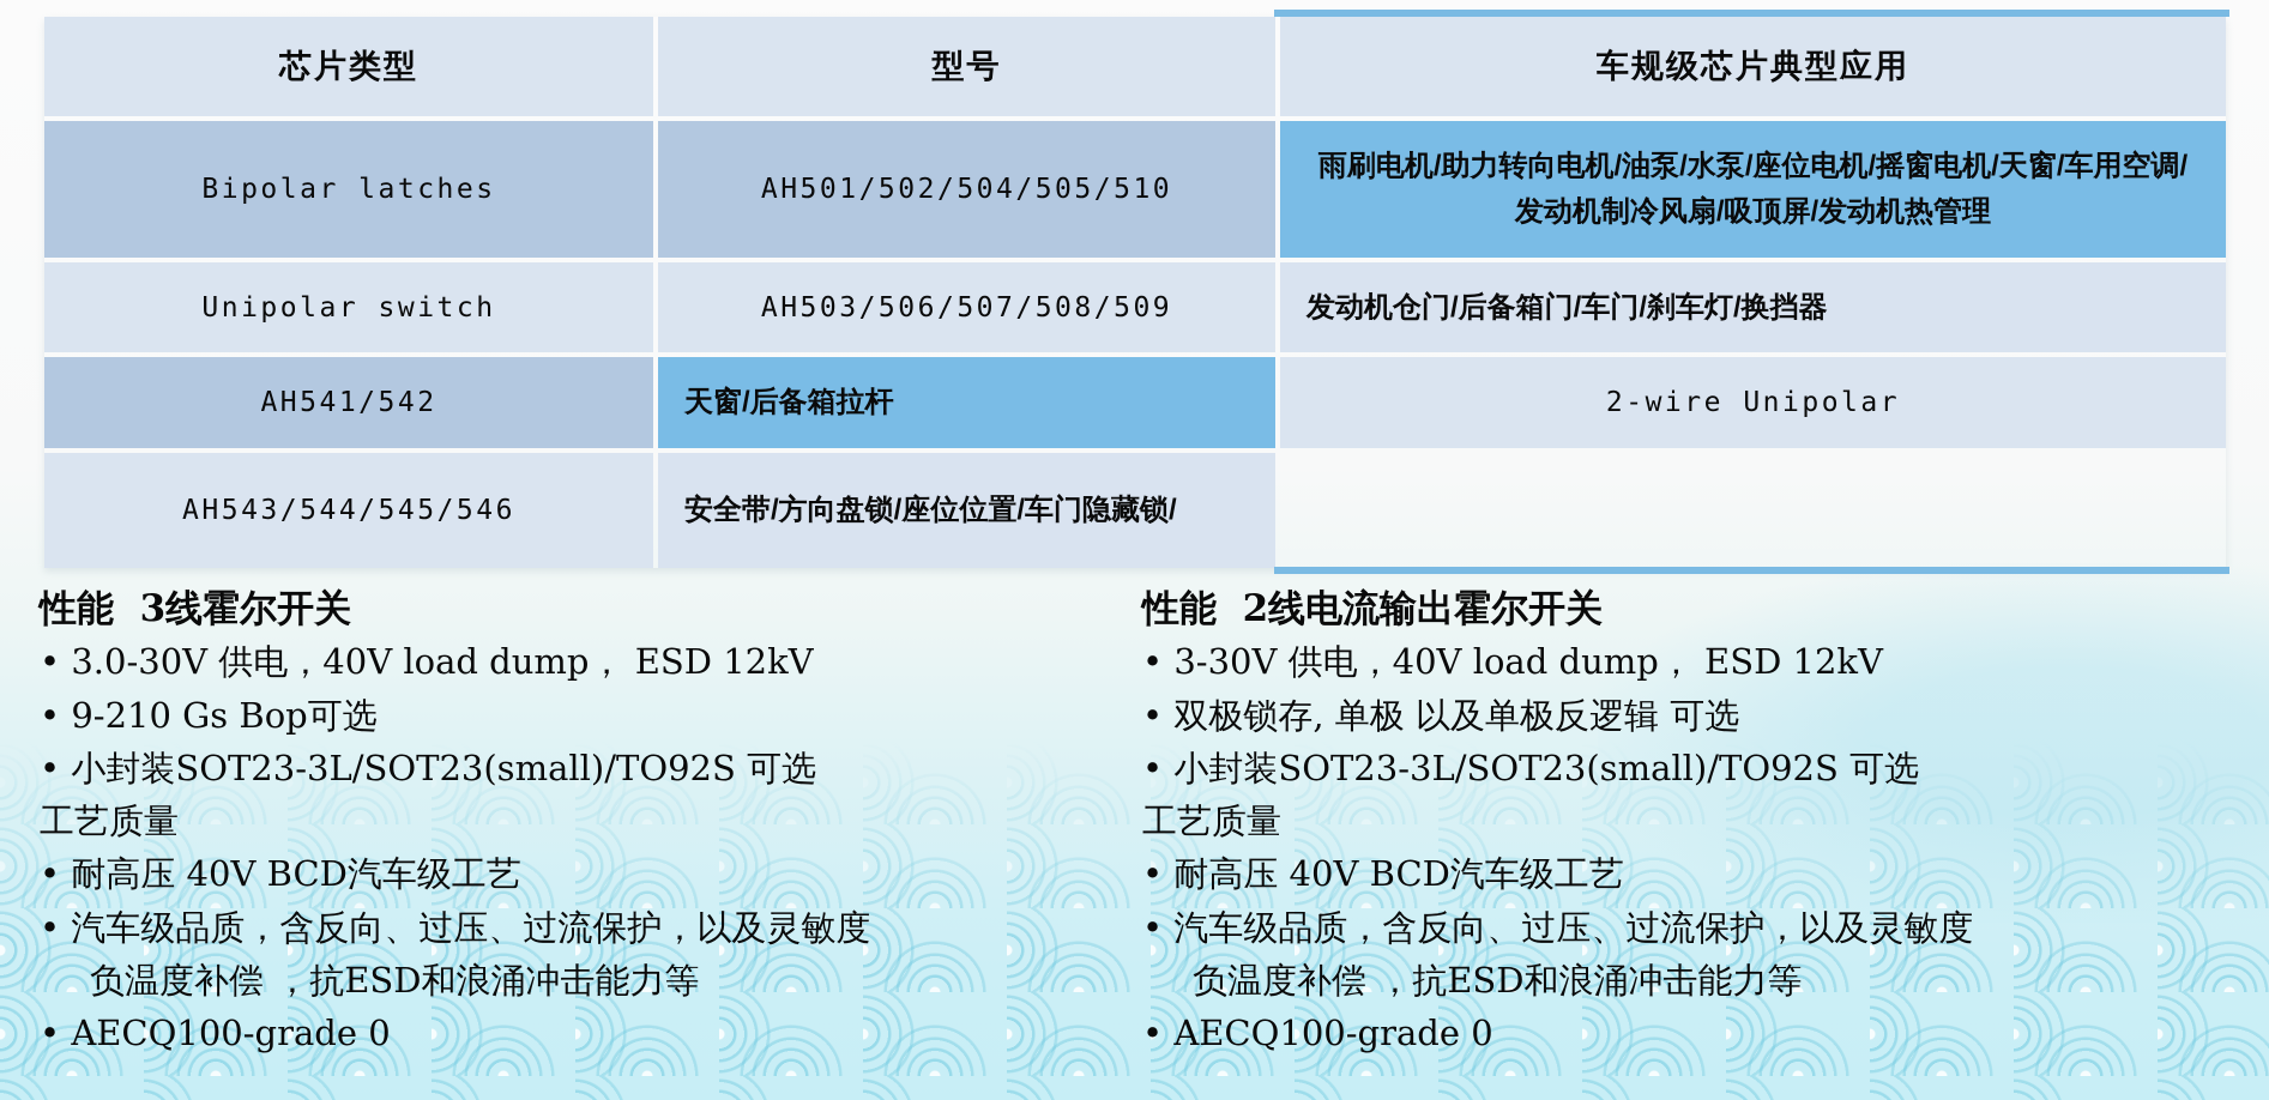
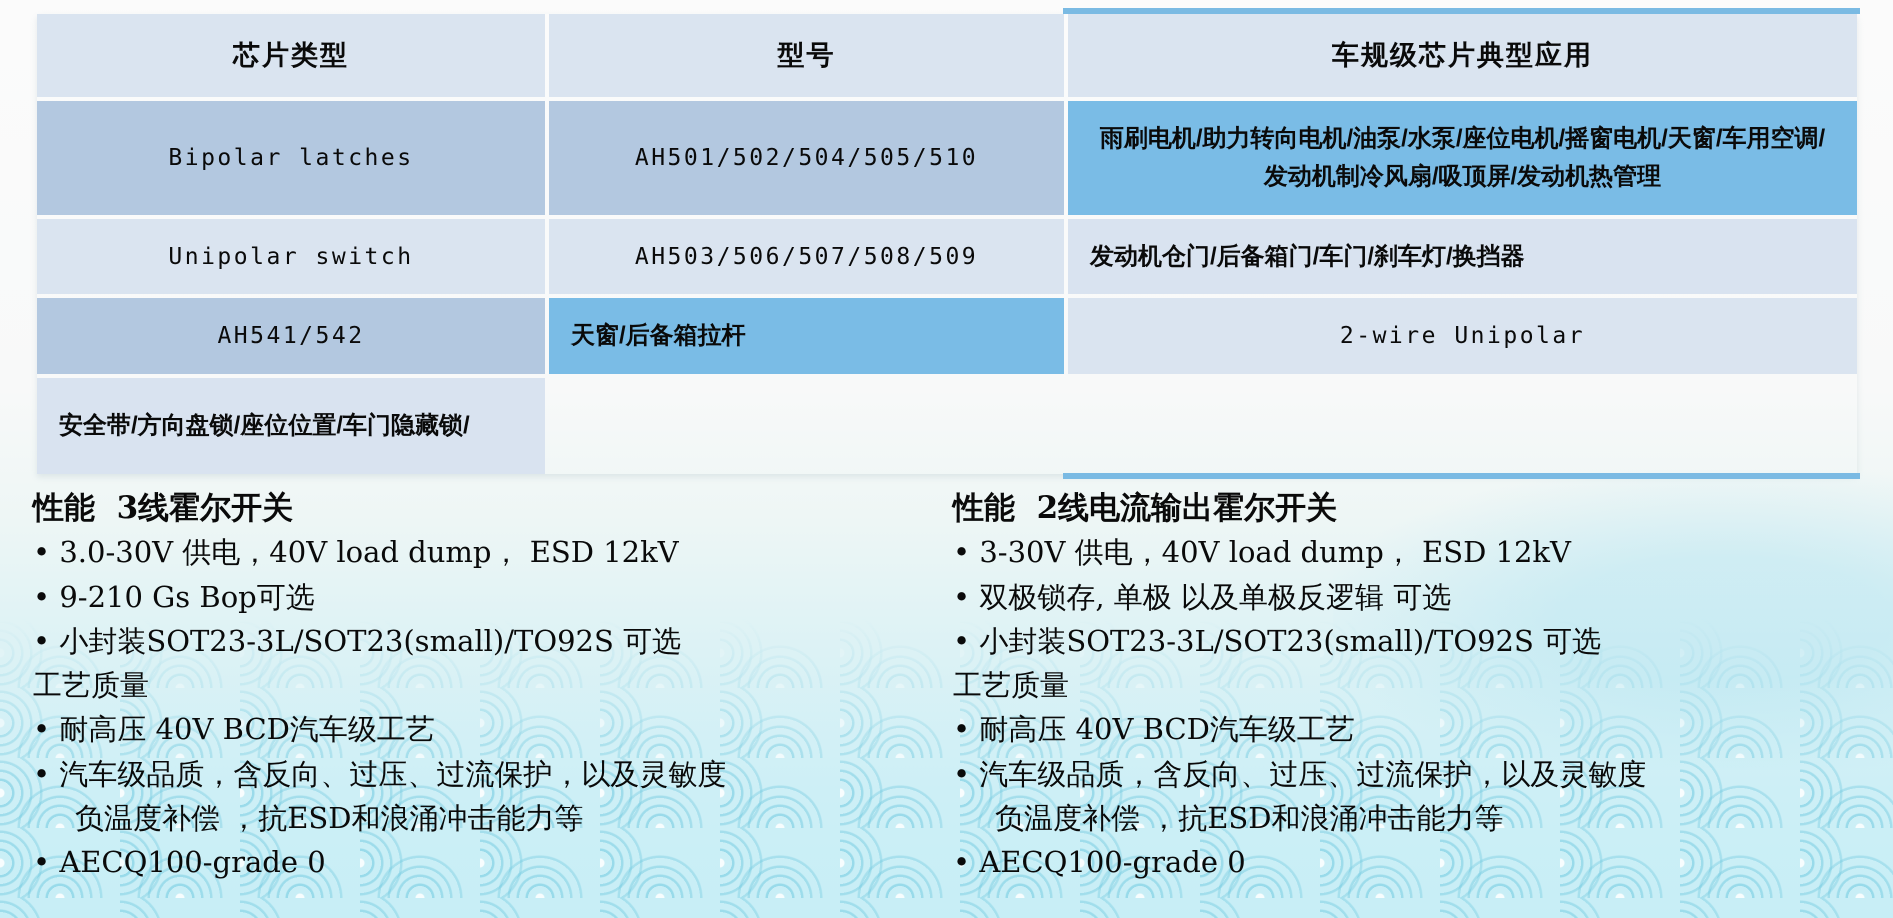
  芯片类型
  型号
  车规级芯片典型应用
  Bipolar latches
  AH501/502/504/505/510
  雨刷电机/助力转向电机/油泵/水泵/座位电机/摇窗电机/天窗/车用空调/发动机制冷风扇/吸顶屏/发动机热管理
  Unipolar switch
  AH503/506/507/508/509
  发动机仓门/后备箱门/车门/刹车灯/换挡器
  AH541/542
  天窗/后备箱拉杆
  2-wire Unipolar
- AH543/544/545/546
  安全带/方向盘锁/座位位置/车门隐藏锁/
  性能 3线霍尔开关
  • 3.0-30V 供电，40V load dump， ESD 12kV
  • 9-210 Gs Bop可选
  • 小封装SOT23-3L/SOT23(small)/TO92S 可选
  工艺质量
  • 耐高压 40V BCD汽车级工艺
  • 汽车级品质，含反向、过压、过流保护，以及灵敏度
  负温度补偿 ，抗ESD和浪涌冲击能力等
  • AECQ100-grade 0
  性能 2线电流输出霍尔开关
  • 3-30V 供电，40V load dump， ESD 12kV
  • 双极锁存, 单极 以及单极反逻辑 可选
  • 小封装SOT23-3L/SOT23(small)/TO92S 可选
  工艺质量
  • 耐高压 40V BCD汽车级工艺
  • 汽车级品质，含反向、过压、过流保护，以及灵敏度
  负温度补偿 ，抗ESD和浪涌冲击能力等
  • AECQ100-grade 0
